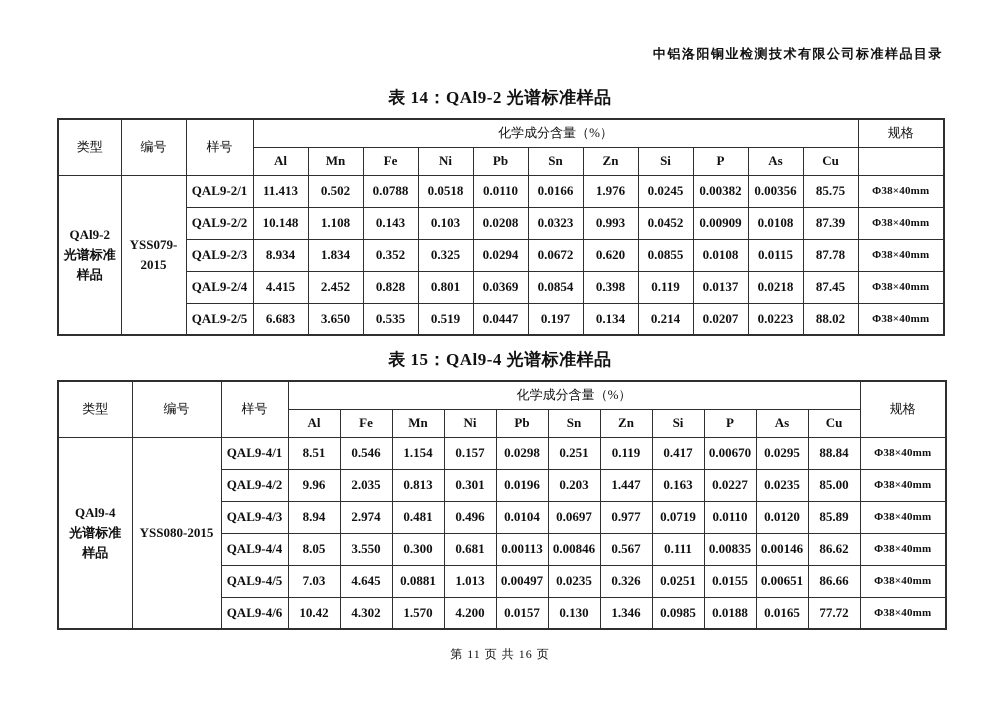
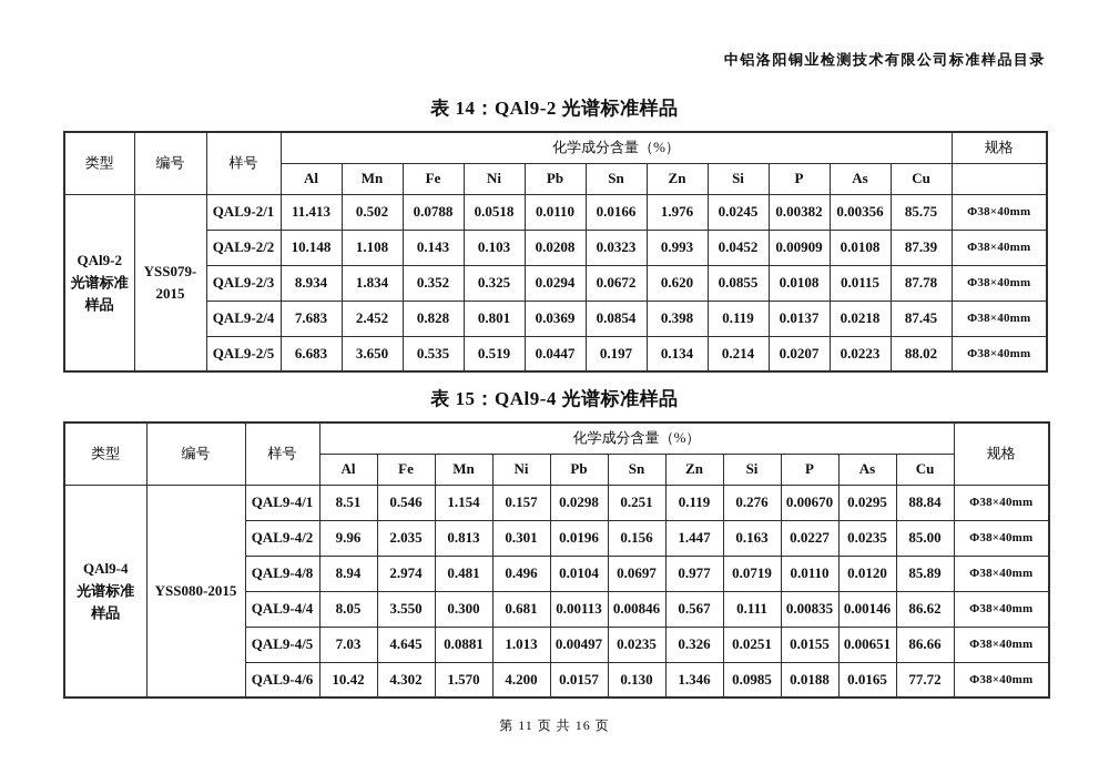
  中铝洛阳铜业检测技术有限公司标准样品目录
  表 14：QAl9-2 光谱标准样品
  类型	编号	样号	化学成分含量（%）	规格
  Al	Mn	Fe	Ni	Pb	Sn	Zn	Si	P	As	Cu
  QAl9-2 光谱标准 样品	YSS079- 2015	QAL9-2/1	11.413	0.502	0.0788	0.0518	0.0110	0.0166	1.976	0.0245	0.00382	0.00356	85.75	Φ38×40mm
  QAL9-2/2	10.148	1.108	0.143	0.103	0.0208	0.0323	0.993	0.0452	0.00909	0.0108	87.39	Φ38×40mm
  QAL9-2/3	8.934	1.834	0.352	0.325	0.0294	0.0672	0.620	0.0855	0.0108	0.0115	87.78	Φ38×40mm
- QAL9-2/4	4.415	2.452	0.828	0.801	0.0369	0.0854	0.398	0.119	0.0137	0.0218	87.45	Φ38×40mm
+ QAL9-2/4	7.683	2.452	0.828	0.801	0.0369	0.0854	0.398	0.119	0.0137	0.0218	87.45	Φ38×40mm
  QAL9-2/5	6.683	3.650	0.535	0.519	0.0447	0.197	0.134	0.214	0.0207	0.0223	88.02	Φ38×40mm
  表 15：QAl9-4 光谱标准样品
  类型	编号	样号	化学成分含量（%）	规格
  Al	Fe	Mn	Ni	Pb	Sn	Zn	Si	P	As	Cu
- QAl9-4 光谱标准 样品	YSS080-2015	QAL9-4/1	8.51	0.546	1.154	0.157	0.0298	0.251	0.119	0.417	0.00670	0.0295	88.84	Φ38×40mm
+ QAl9-4 光谱标准 样品	YSS080-2015	QAL9-4/1	8.51	0.546	1.154	0.157	0.0298	0.251	0.119	0.276	0.00670	0.0295	88.84	Φ38×40mm
- QAL9-4/2	9.96	2.035	0.813	0.301	0.0196	0.203	1.447	0.163	0.0227	0.0235	85.00	Φ38×40mm
+ QAL9-4/2	9.96	2.035	0.813	0.301	0.0196	0.156	1.447	0.163	0.0227	0.0235	85.00	Φ38×40mm
- QAL9-4/3	8.94	2.974	0.481	0.496	0.0104	0.0697	0.977	0.0719	0.0110	0.0120	85.89	Φ38×40mm
+ QAL9-4/8	8.94	2.974	0.481	0.496	0.0104	0.0697	0.977	0.0719	0.0110	0.0120	85.89	Φ38×40mm
  QAL9-4/4	8.05	3.550	0.300	0.681	0.00113	0.00846	0.567	0.111	0.00835	0.00146	86.62	Φ38×40mm
  QAL9-4/5	7.03	4.645	0.0881	1.013	0.00497	0.0235	0.326	0.0251	0.0155	0.00651	86.66	Φ38×40mm
  QAL9-4/6	10.42	4.302	1.570	4.200	0.0157	0.130	1.346	0.0985	0.0188	0.0165	77.72	Φ38×40mm
  第 11 页 共 16 页
